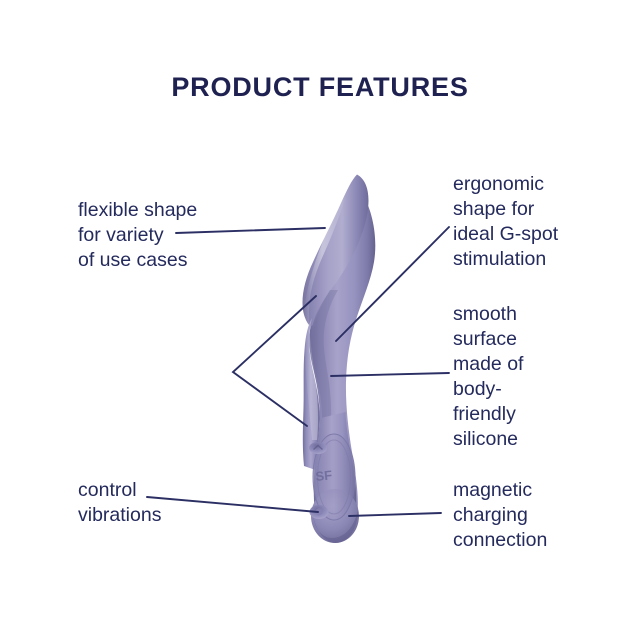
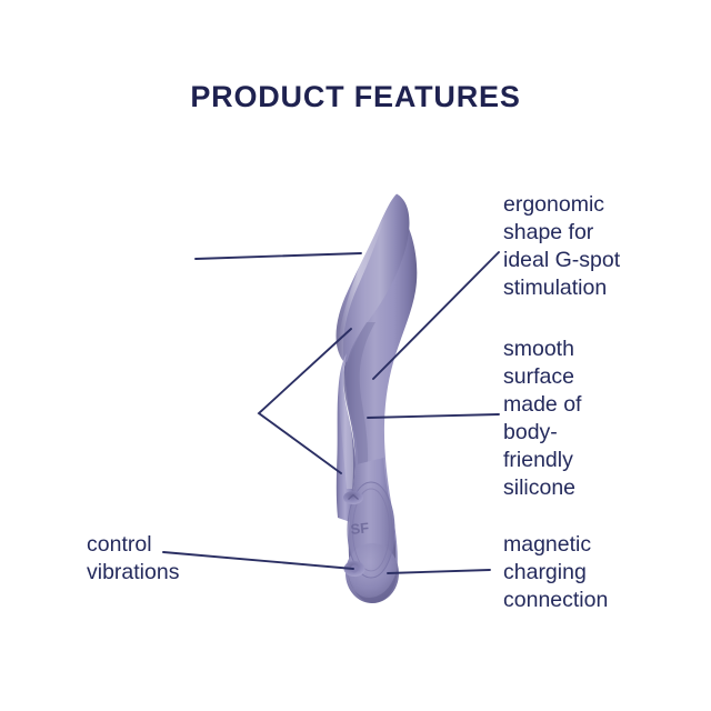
  PRODUCT FEATURES
- flexible shape
- for variety
- of use cases
  control
  vibrations
  ergonomic
  shape for
  ideal G-spot
  stimulation
  smooth
  surface
  made of
  body-
  friendly
  silicone
  magnetic
  charging
  connection
